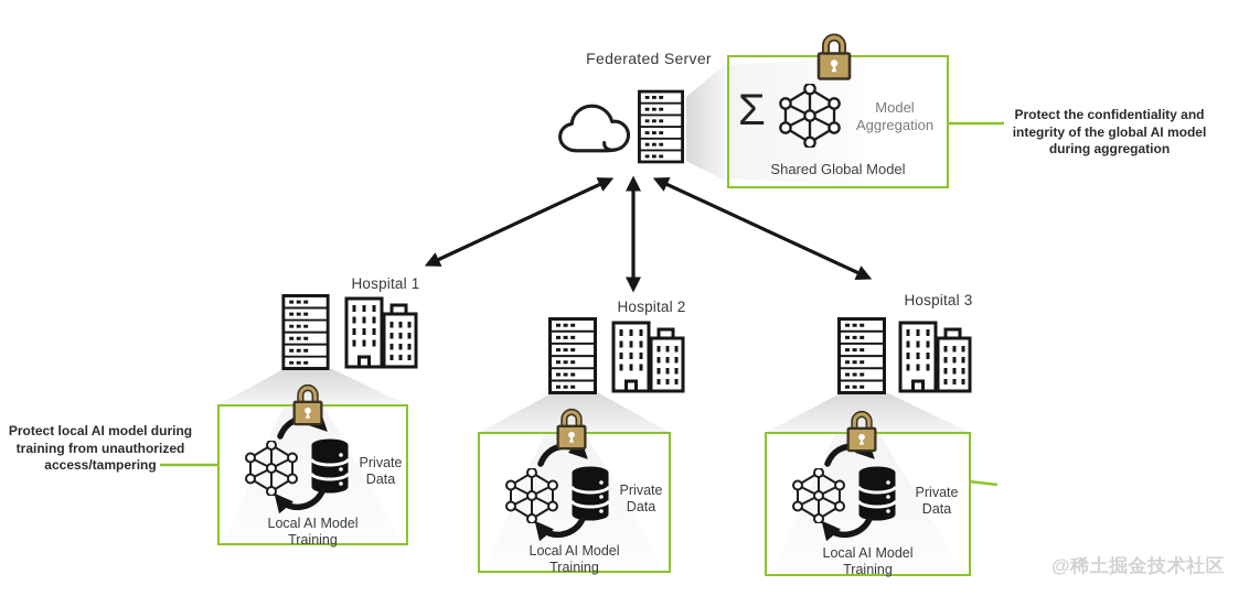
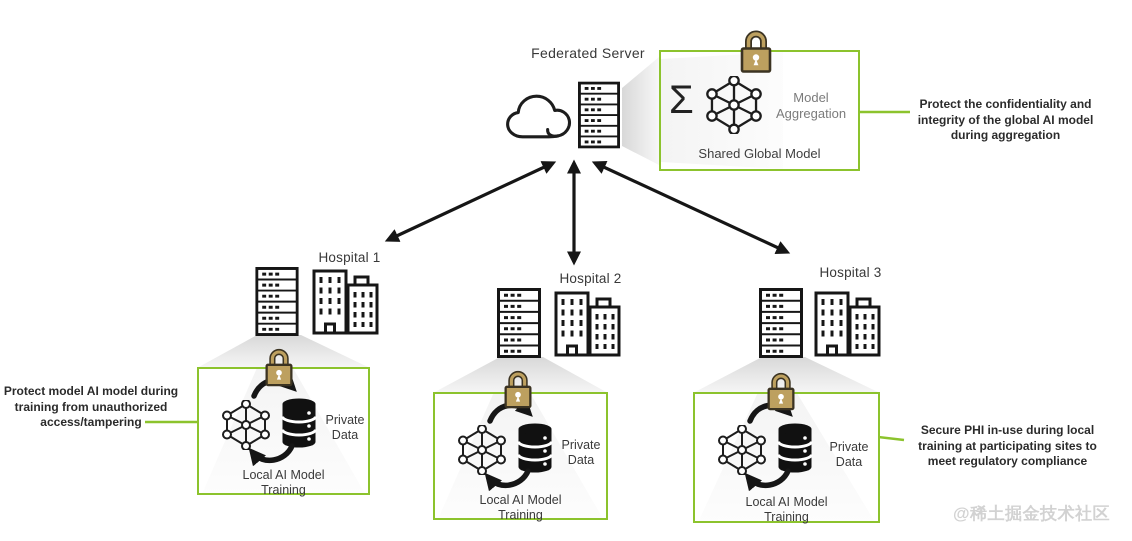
  Federated Server
  Σ
  Model
  Aggregation
  Shared Global Model
  Protect the confidentiality and
  integrity of the global AI model
  during aggregation
  Hospital 1
  Private
  Data
  Local AI Model
  Training
- Protect local AI model during
+ Protect model AI model during
  training from unauthorized
  access/tampering
  Hospital 2
  Private
  Data
  Local AI Model
  Training
  Hospital 3
  Private
  Data
  Local AI Model
  Training
+ Secure PHI in-use during local
+ training at participating sites to
+ meet regulatory compliance
  @稀土掘金技术社区
